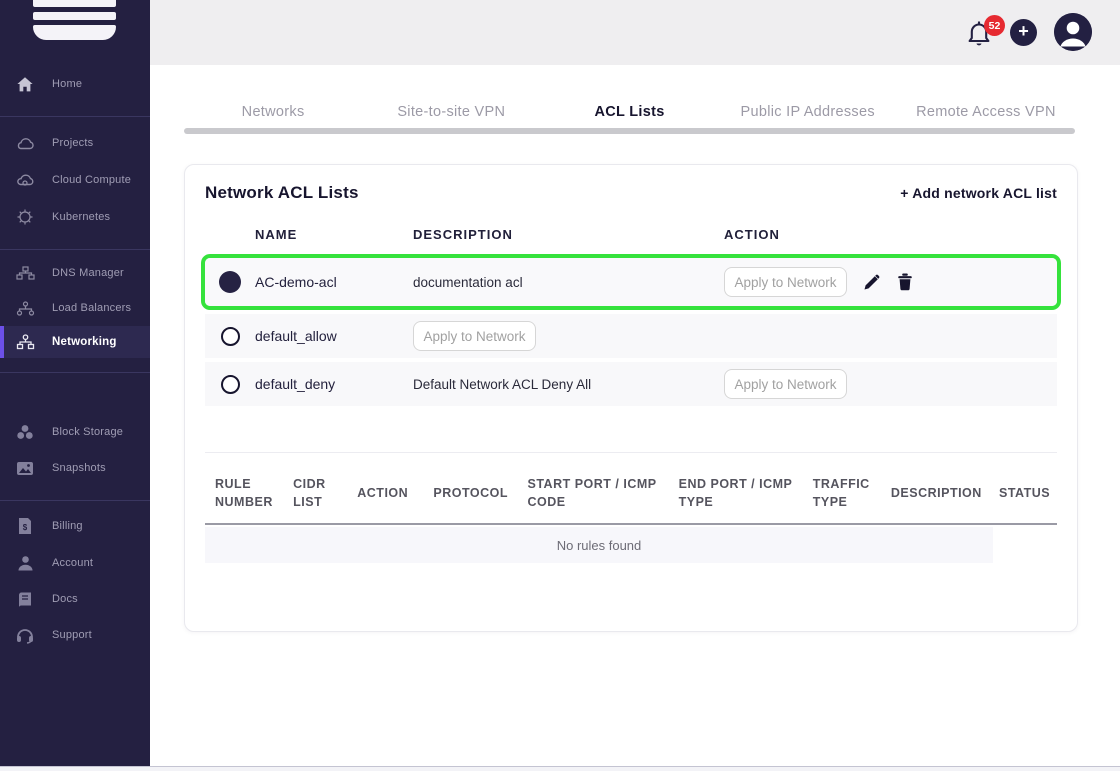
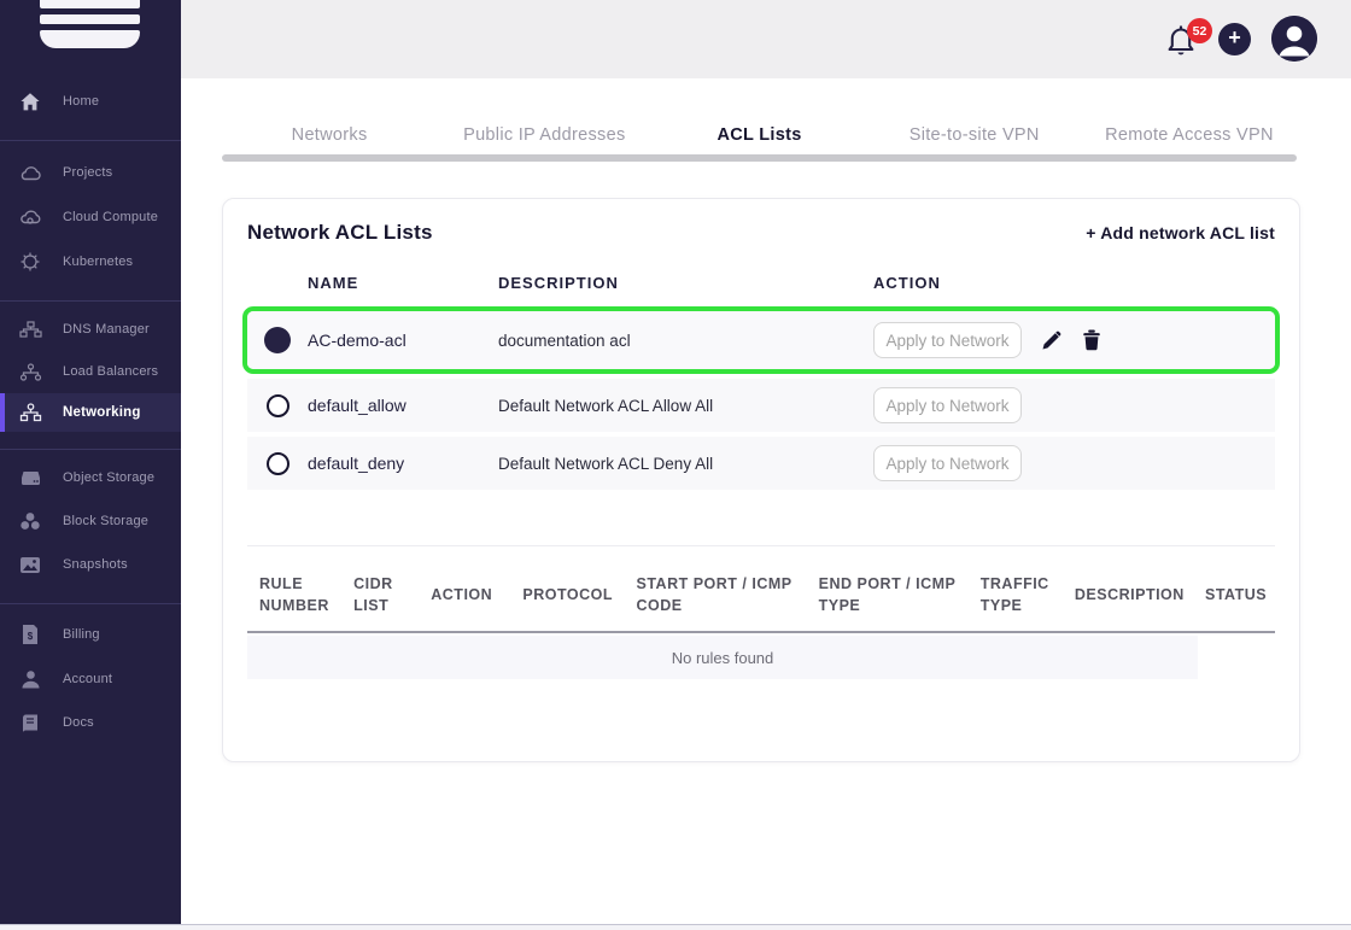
  Home
  Projects
  Cloud Compute
  Kubernetes
  DNS Manager
  Load Balancers
  Networking
+ Object Storage
  Block Storage
  Snapshots
  $
  Billing
  Account
  Docs
- Support
  52
  +
  Networks
- Site-to-site VPN
+ Public IP Addresses
  ACL Lists
- Public IP Addresses
+ Site-to-site VPN
  Remote Access VPN
  Network ACL Lists
  + Add network ACL list
  NAME
  DESCRIPTION
  ACTION
  AC-demo-acl
  documentation acl
  Apply to Network
  default_allow
+ Default Network ACL Allow All
  Apply to Network
  default_deny
  Default Network ACL Deny All
  Apply to Network
  RULE NUMBER
  CIDR LIST
  ACTION
  PROTOCOL
  START PORT / ICMP CODE
  END PORT / ICMP TYPE
  TRAFFIC TYPE
  DESCRIPTION
  STATUS
  No rules found
